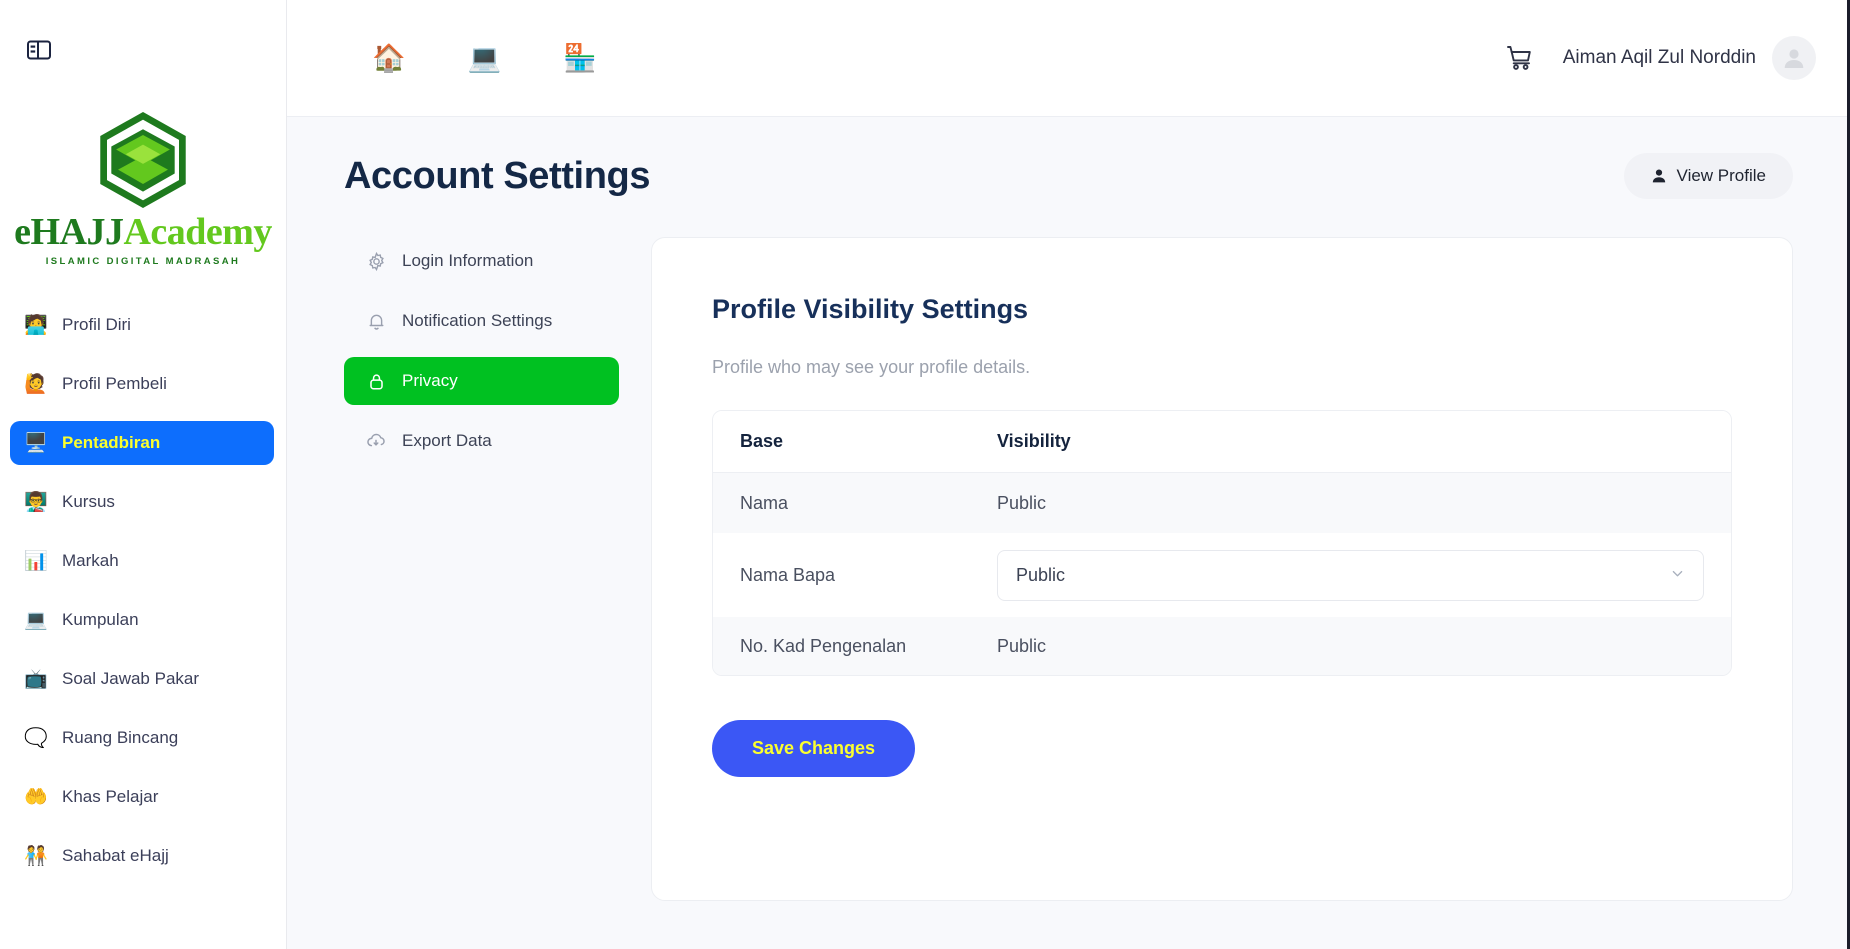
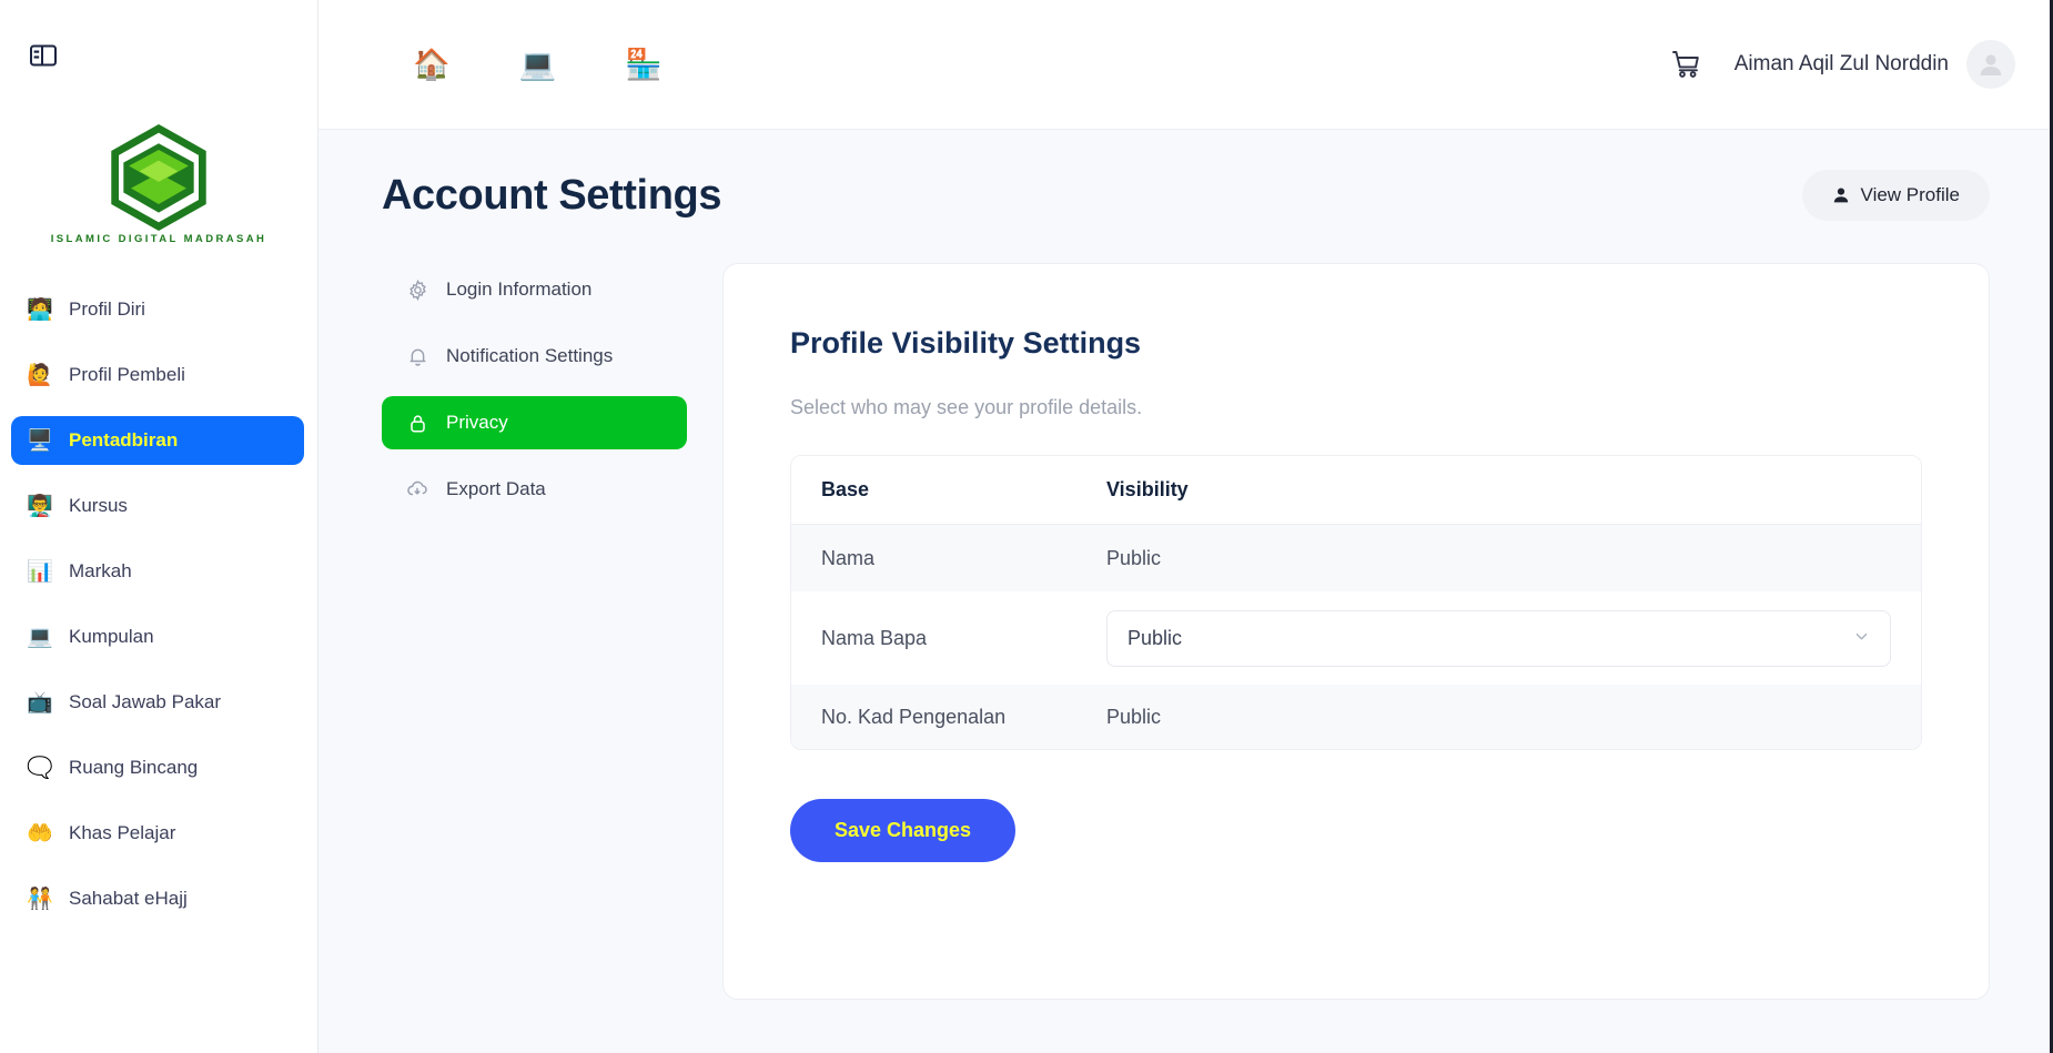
- eHAJJ
- Academy
  ISLAMIC DIGITAL MADRASAH
  🧑‍💻
  Profil Diri
  🙋
  Profil Pembeli
  🖥️
  Pentadbiran
  👨‍🏫
  Kursus
  📊
  Markah
  💻
  Kumpulan
  📺
  Soal Jawab Pakar
  🗨️
  Ruang Bincang
  🤲
  Khas Pelajar
  🧑‍🤝‍🧑
  Sahabat eHajj
  🏠
  💻
  🏪
  Aiman Aqil Zul Norddin
  Account Settings
  View Profile
  Login Information
  Notification Settings
  Privacy
  Export Data
  Profile Visibility Settings
- Profile who may see your profile details.
+ Select who may see your profile details.
  Base
  Visibility
  Nama
  Public
  Nama Bapa
  Public
  No. Kad Pengenalan
  Public
  Save Changes
